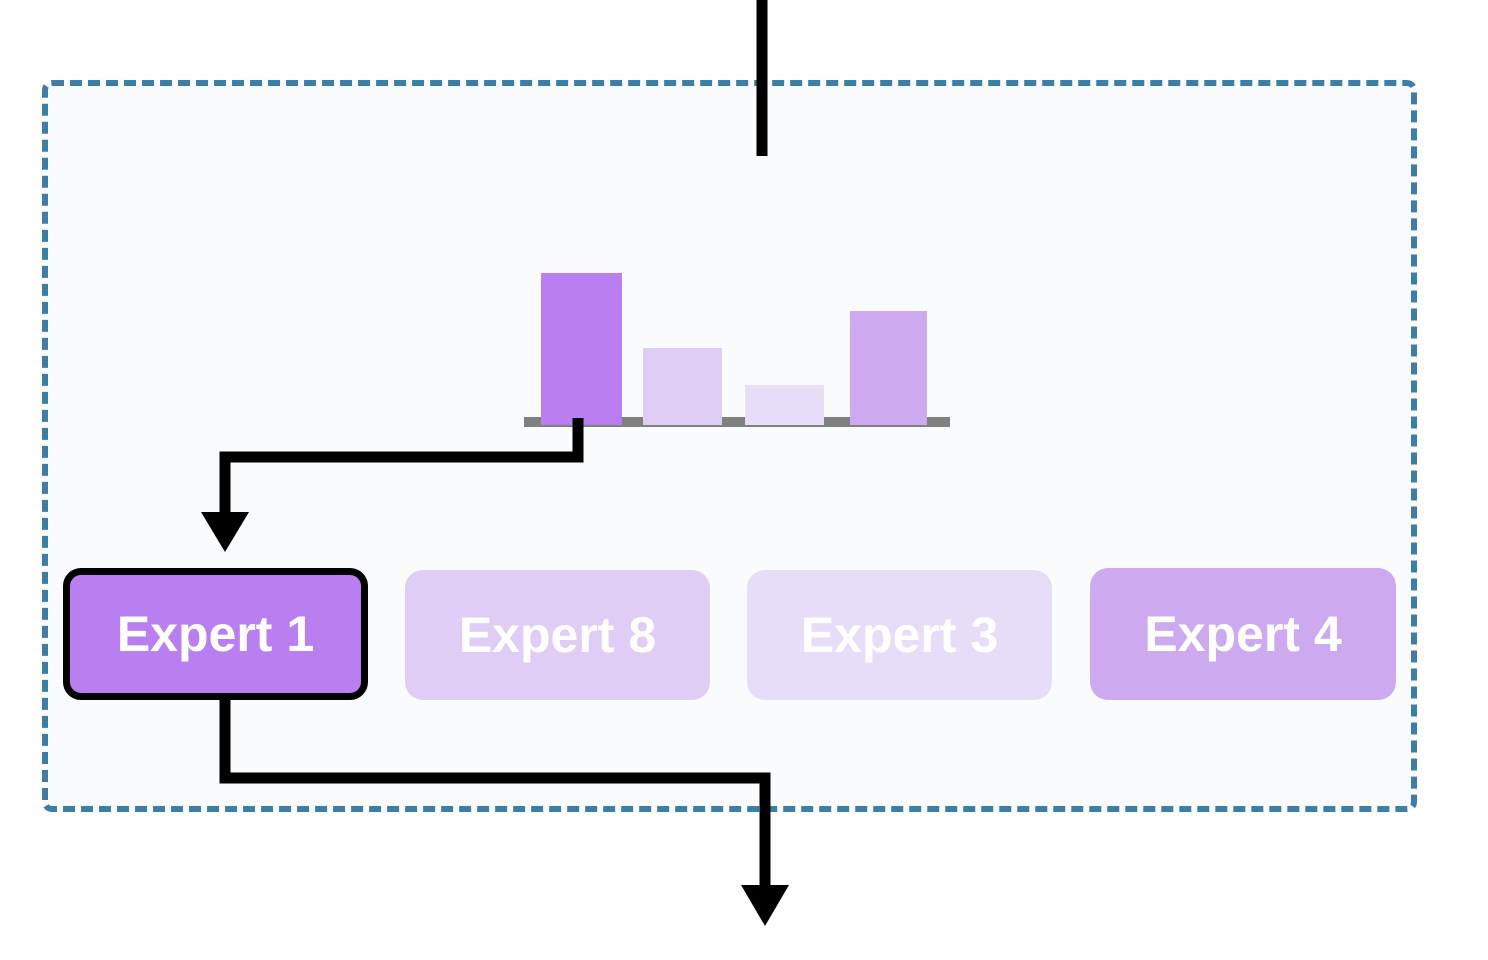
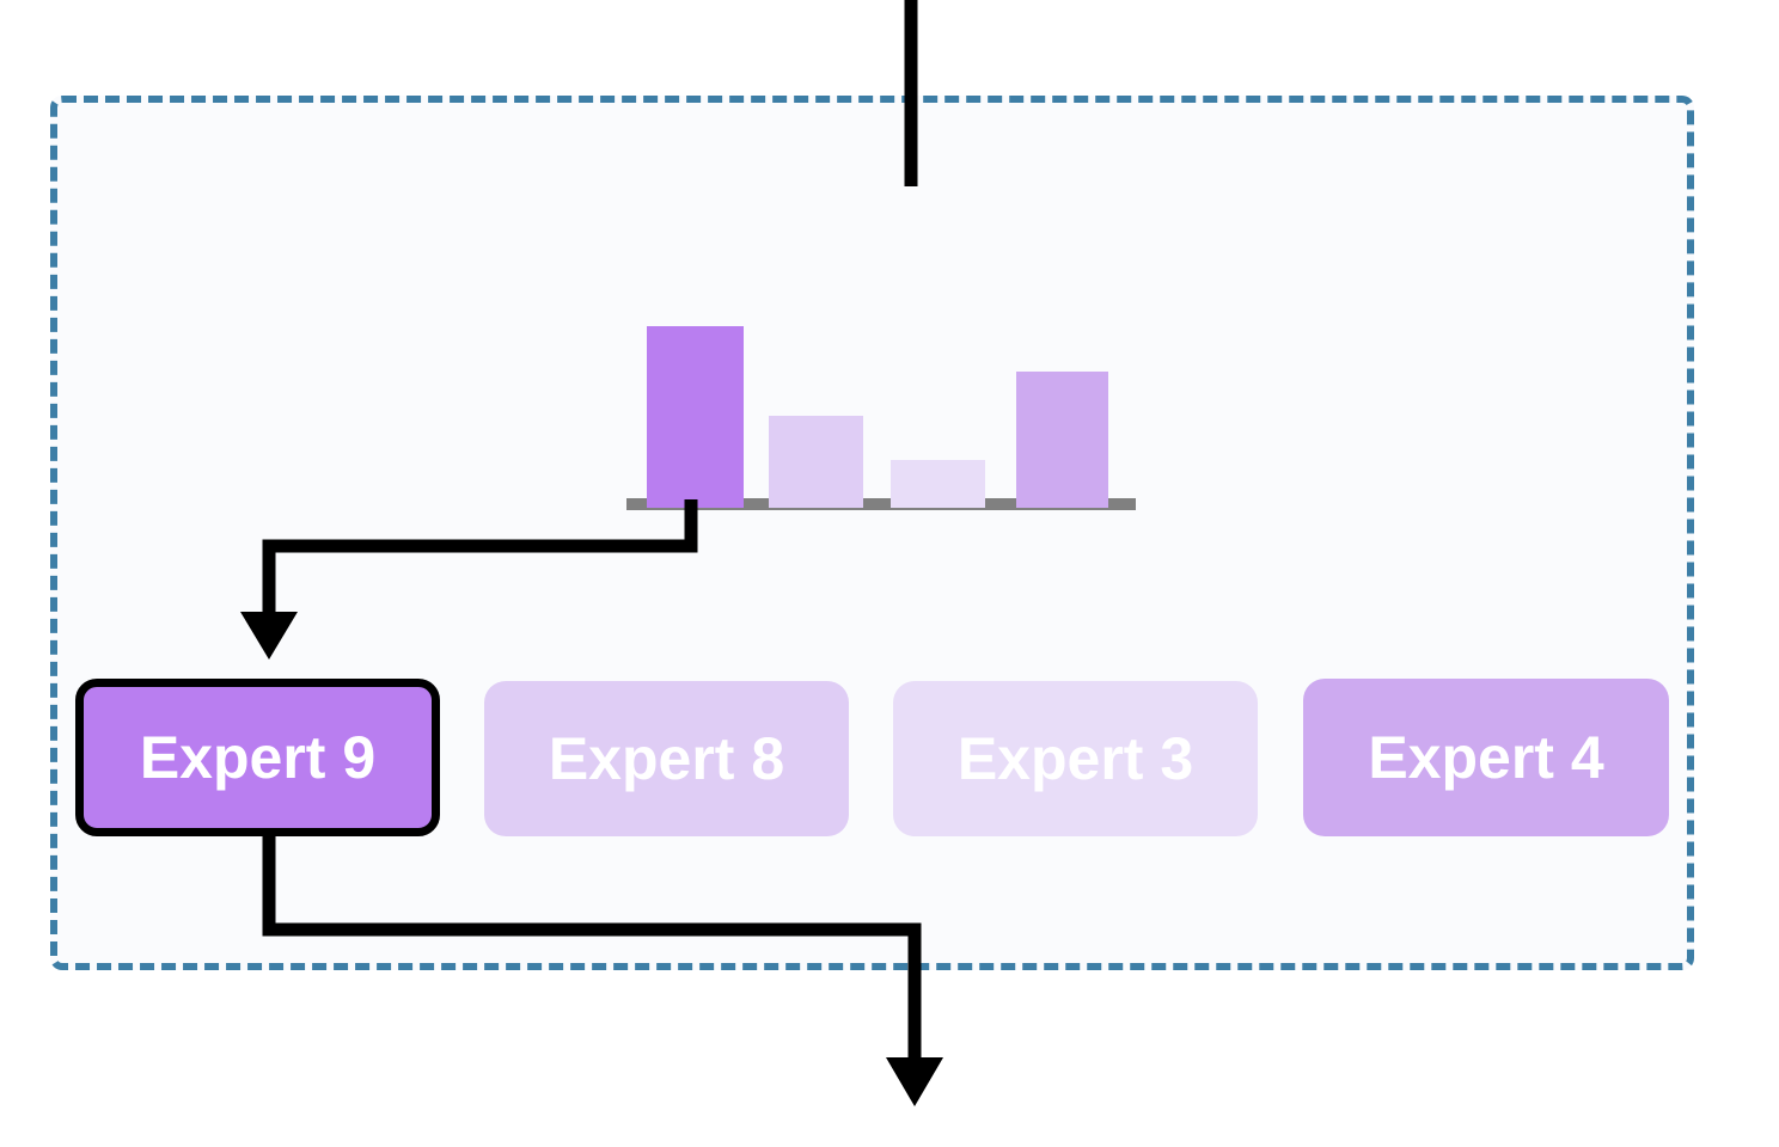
- Expert 1
+ Expert 9
  Expert 8
  Expert 3
  Expert 4
